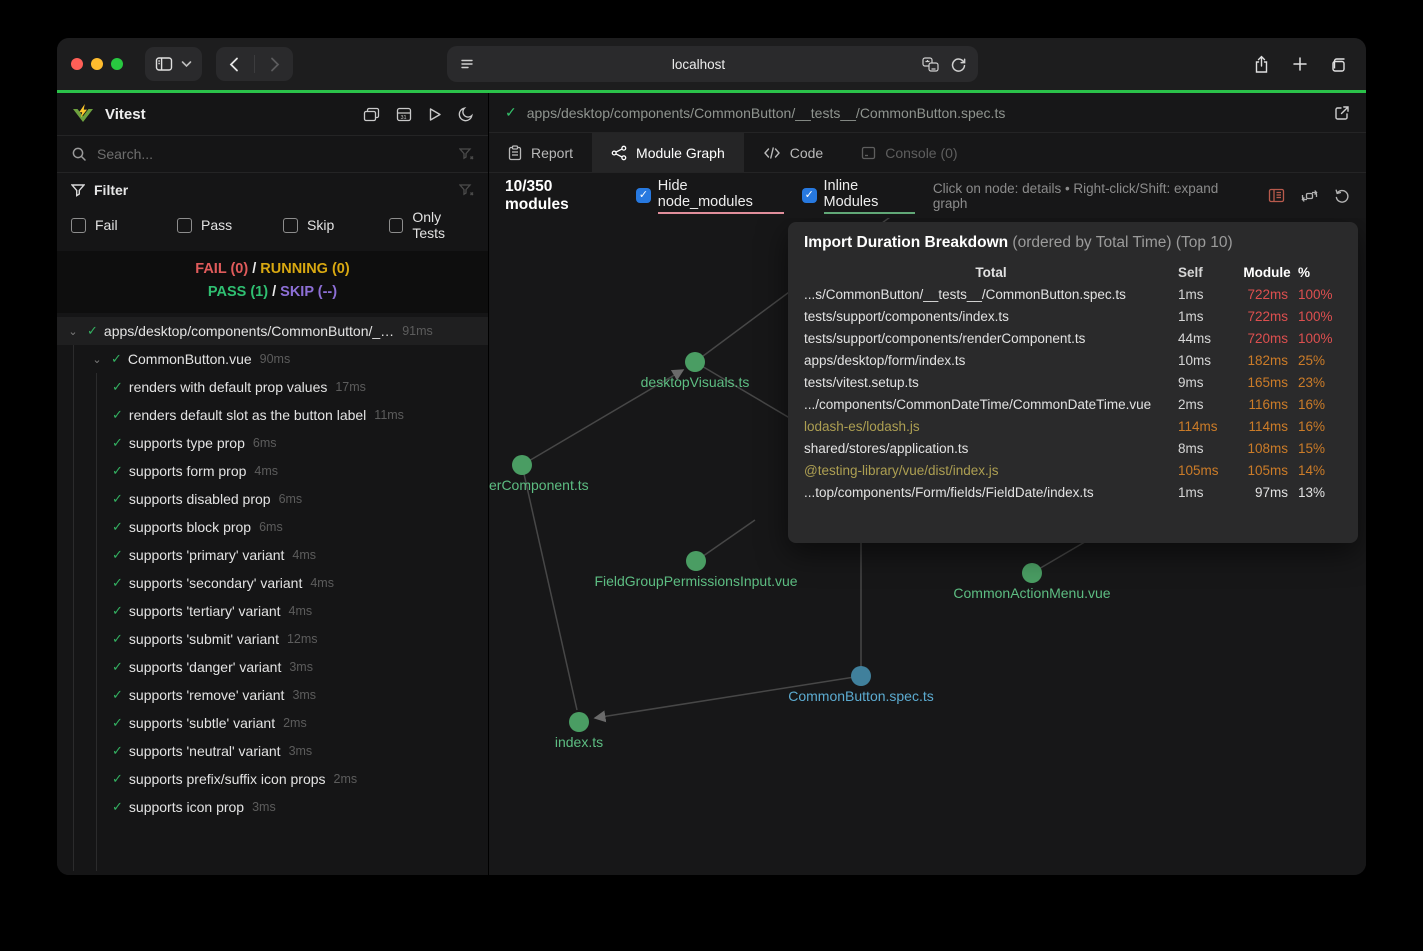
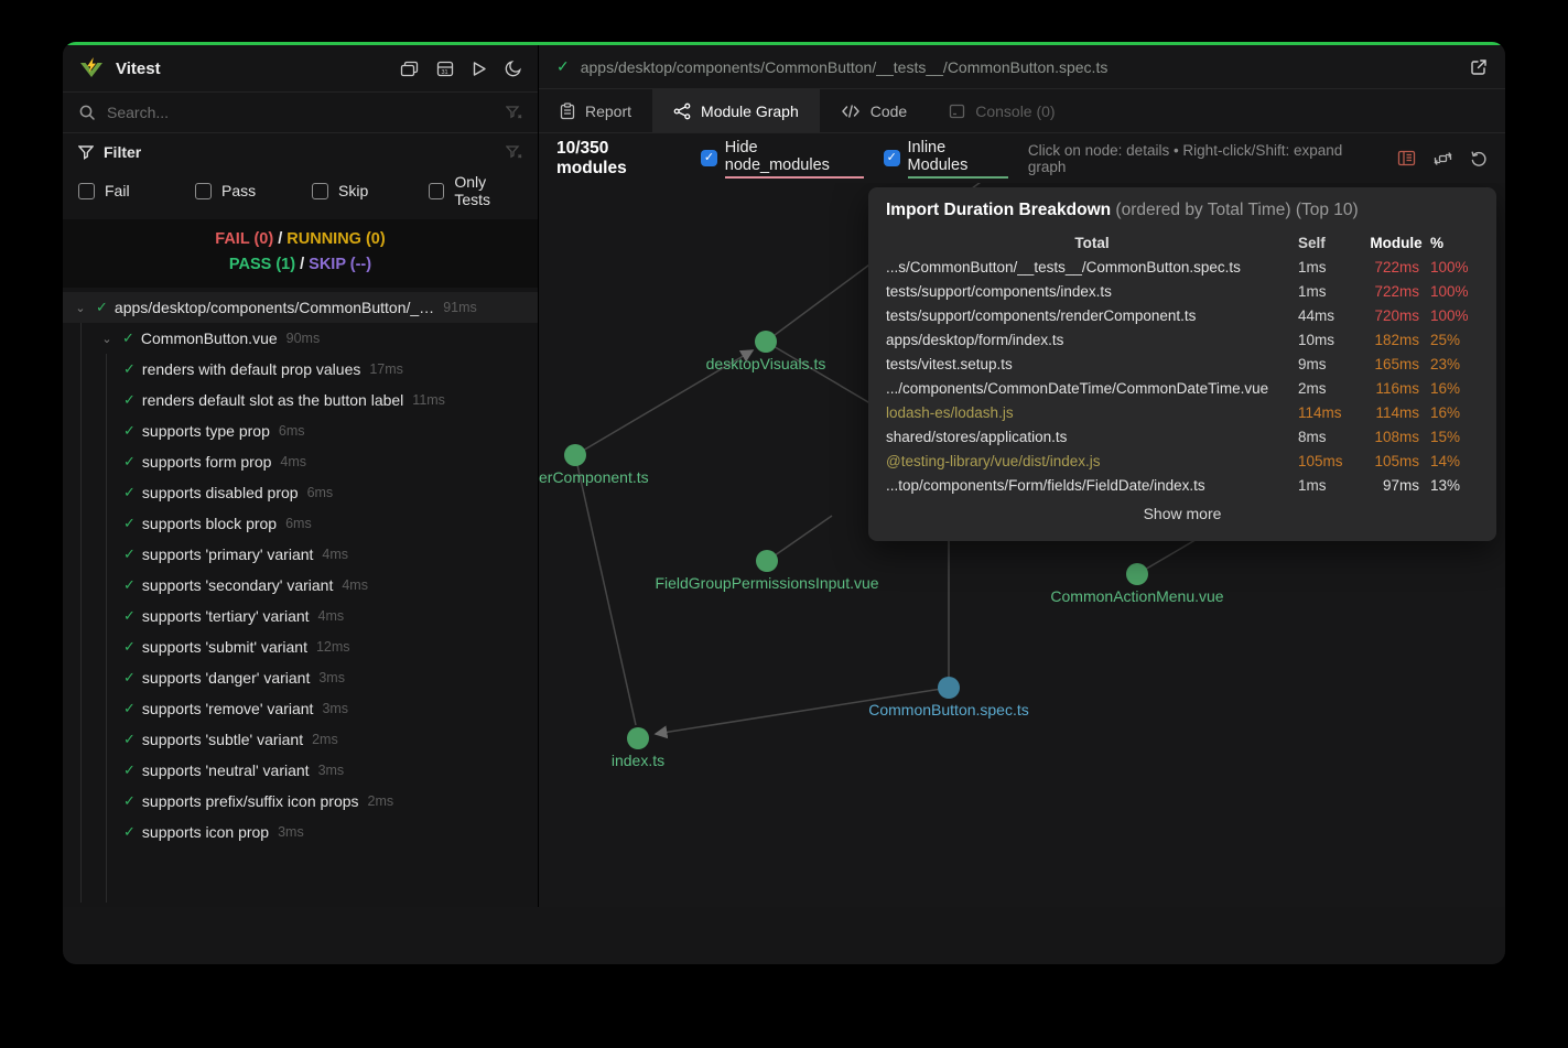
- localhost
  Vitest
  Search...
  Filter
  Fail
  Pass
  Skip
  Only Tests
  FAIL (0) / RUNNING (0)
  PASS (1) / SKIP (--)
  ⌄
  ✓
  apps/desktop/components/CommonButton/_…
  91ms
  ⌄
  ✓
  CommonButton.vue
  90ms
  ✓
  renders with default prop values
  17ms
  ✓
  renders default slot as the button label
  11ms
  ✓
  supports type prop
  6ms
  ✓
  supports form prop
  4ms
  ✓
  supports disabled prop
  6ms
  ✓
  supports block prop
  6ms
  ✓
  supports 'primary' variant
  4ms
  ✓
  supports 'secondary' variant
  4ms
  ✓
  supports 'tertiary' variant
  4ms
  ✓
  supports 'submit' variant
  12ms
  ✓
  supports 'danger' variant
  3ms
  ✓
  supports 'remove' variant
  3ms
  ✓
  supports 'subtle' variant
  2ms
  ✓
  supports 'neutral' variant
  3ms
  ✓
  supports prefix/suffix icon props
  2ms
  ✓
  supports icon prop
  3ms
  ✓
  apps/desktop/components/CommonButton/__tests__/CommonButton.spec.ts
  Report
  Module Graph
  Code
  Console (0)
  10/350 modules
  ✓
  Hide node_modules
  ✓
  Inline Modules
  Click on node: details • Right-click/Shift: expand graph
  desktopVisuals.ts
  erComponent.ts
  FieldGroupPermissionsInput.vue
  CommonActionMenu.vue
  CommonButton.spec.ts
  index.ts
  Import Duration Breakdown (ordered by Total Time) (Top 10)
  Total
  Self
  Module
  %
  ...s/CommonButton/__tests__/CommonButton.spec.ts
  1ms
  722ms
  100%
  tests/support/components/index.ts
  1ms
  722ms
  100%
  tests/support/components/renderComponent.ts
  44ms
  720ms
  100%
  apps/desktop/form/index.ts
  10ms
  182ms
  25%
  tests/vitest.setup.ts
  9ms
  165ms
  23%
  .../components/CommonDateTime/CommonDateTime.vue
  2ms
  116ms
  16%
  lodash-es/lodash.js
  114ms
  114ms
  16%
  shared/stores/application.ts
  8ms
  108ms
  15%
  @testing-library/vue/dist/index.js
  105ms
  105ms
  14%
  ...top/components/Form/fields/FieldDate/index.ts
  1ms
  97ms
  13%
+ Show more
